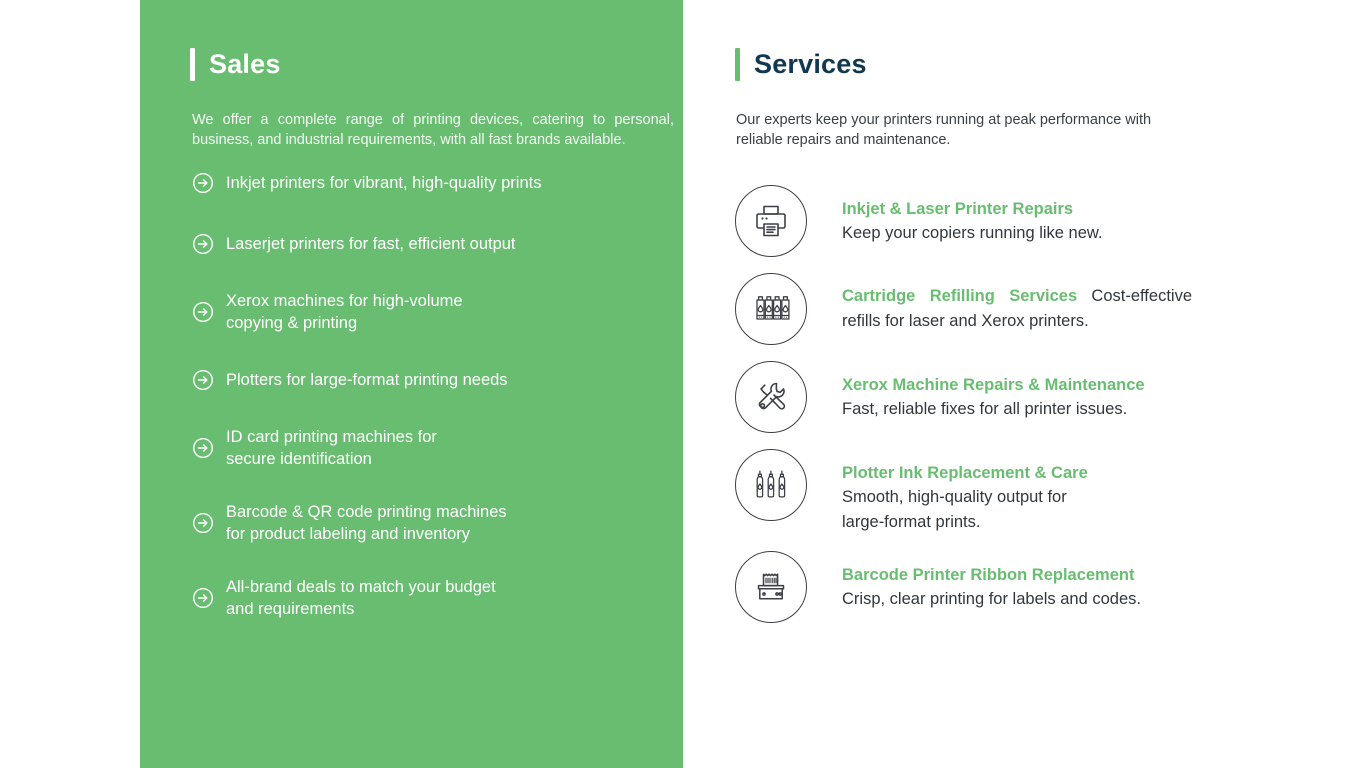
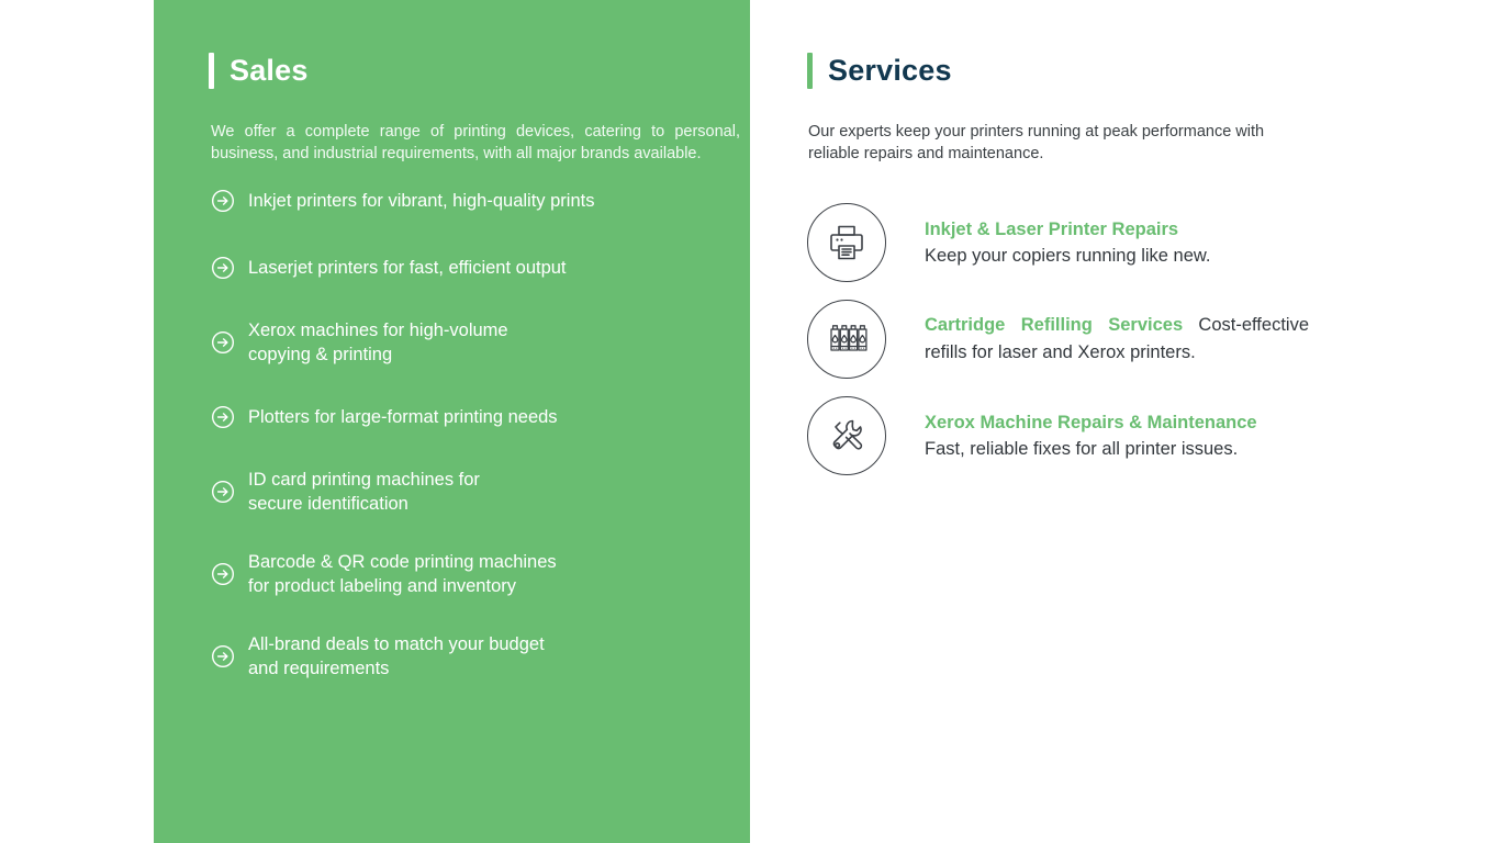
  Sales
- We offer a complete range of printing devices, catering to personal, business, and industrial requirements, with all fast brands available.
+ We offer a complete range of printing devices, catering to personal, business, and industrial requirements, with all major brands available.
  Inkjet printers for vibrant, high-quality prints
  Laserjet printers for fast, efficient output
  Xerox machines for high-volume
  copying & printing
  Plotters for large-format printing needs
  ID card printing machines for
  secure identification
  Barcode & QR code printing machines
  for product labeling and inventory
  All-brand deals to match your budget
  and requirements
  Services
  Our experts keep your printers running at peak performance with reliable repairs and maintenance.
  Inkjet & Laser Printer Repairs
  Keep your copiers running like new.
  Cartridge Refilling Services Cost-effective refills for laser and Xerox printers.
  Xerox Machine Repairs & Maintenance
  Fast, reliable fixes for all printer issues.
- Plotter Ink Replacement & Care
- Smooth, high-quality output for
- large-format prints.
- Barcode Printer Ribbon Replacement
- Crisp, clear printing for labels and codes.
